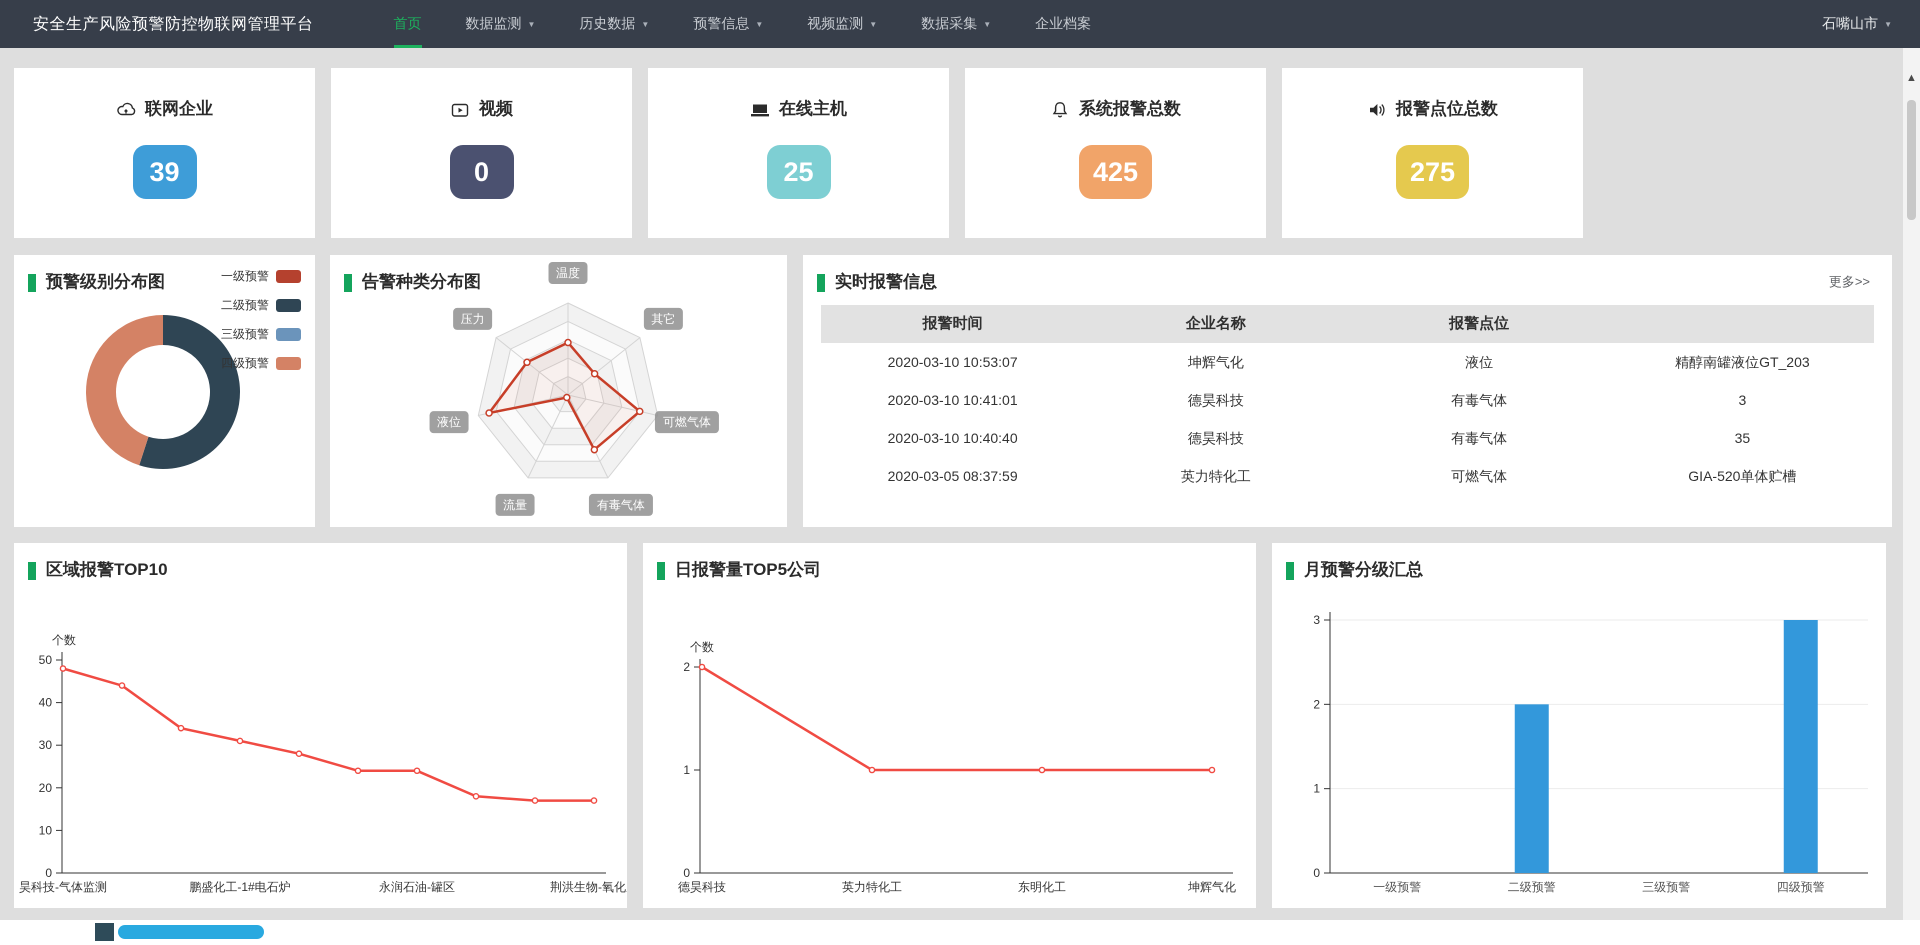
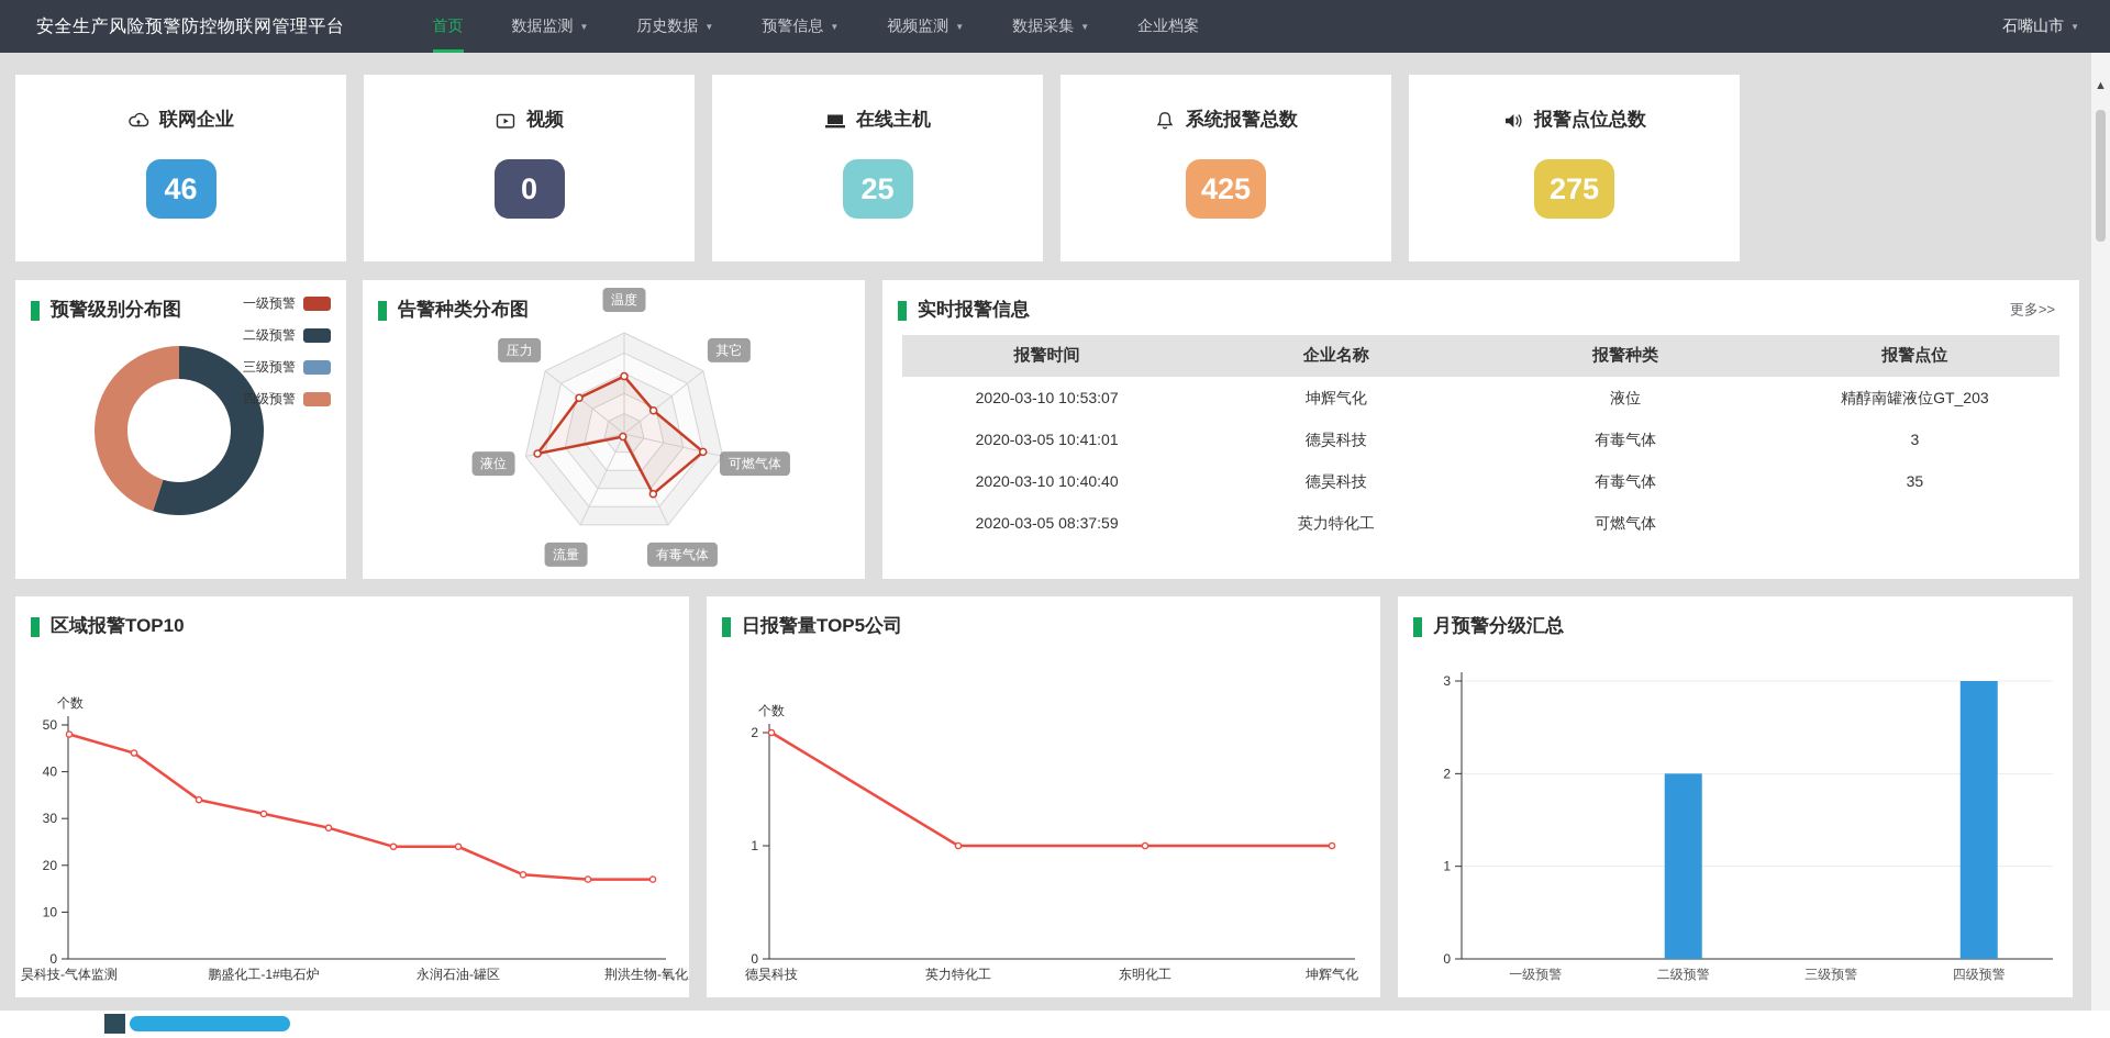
  安全生产风险预警防控物联网管理平台
  首页
  数据监测
  ▼
  历史数据
  ▼
  预警信息
  ▼
  视频监测
  ▼
  数据采集
  ▼
  企业档案
  石嘴山市
  ▼
  联网企业
- 39
+ 46
  视频
  0
  在线主机
  25
  系统报警总数
  425
  报警点位总数
  275
  预警级别分布图
  一级预警
  二级预警
  三级预警
  四级预警
  告警种类分布图
  温度
  其它
  可燃气体
  有毒气体
  流量
  液位
  压力
  实时报警信息
  更多>>
  报警时间
  企业名称
+ 报警种类
  报警点位
  2020-03-10 10:53:07
  坤辉气化
  液位
  精醇南罐液位GT_203
- 2020-03-10 10:41:01
+ 2020-03-05 10:41:01
  德昊科技
  有毒气体
  3
  2020-03-10 10:40:40
  德昊科技
  有毒气体
  35
  2020-03-05 08:37:59
  英力特化工
  可燃气体
- GIA-520单体贮槽
  区域报警TOP10
  0
  10
  20
  30
  40
  50
  个数
  昊科技-气体监测
  鹏盛化工-1#电石炉
  永润石油-罐区
  荆洪生物-氧化
  日报警量TOP5公司
  0
  1
  2
  个数
  德昊科技
  英力特化工
  东明化工
  坤辉气化
  月预警分级汇总
  0
  1
  2
  3
  一级预警
  二级预警
  三级预警
  四级预警
  ▲
